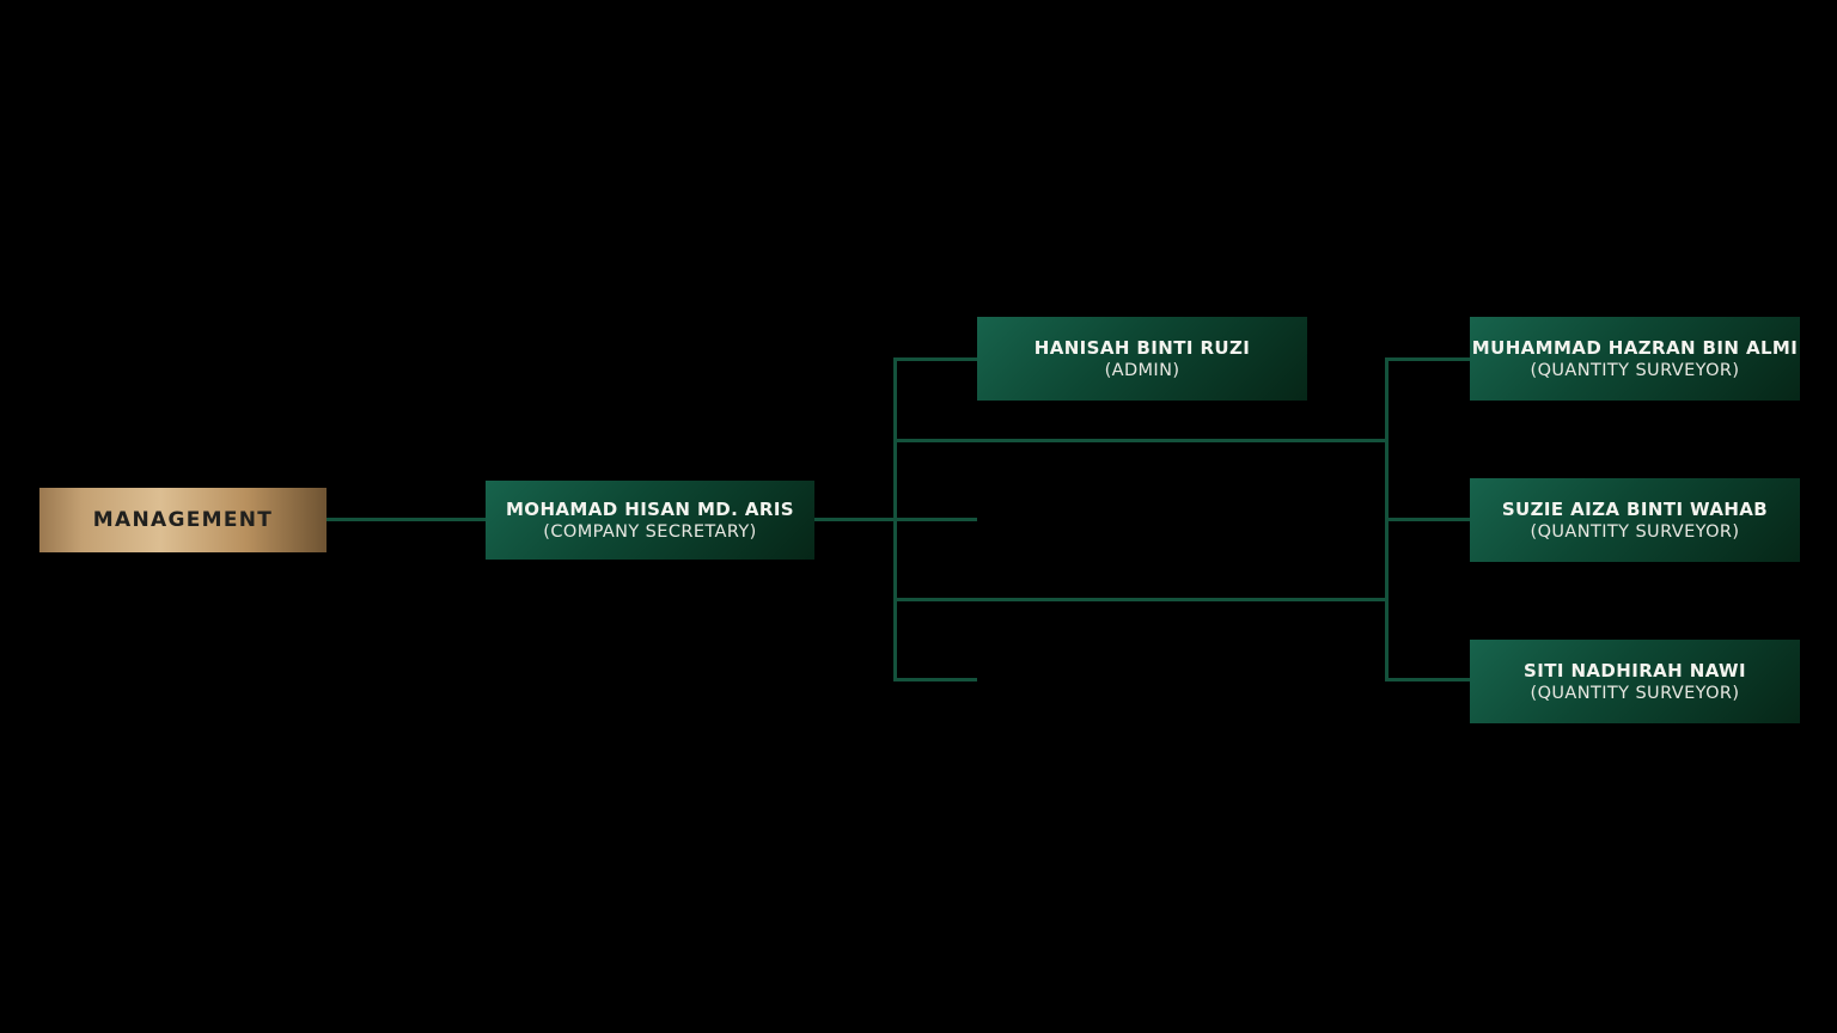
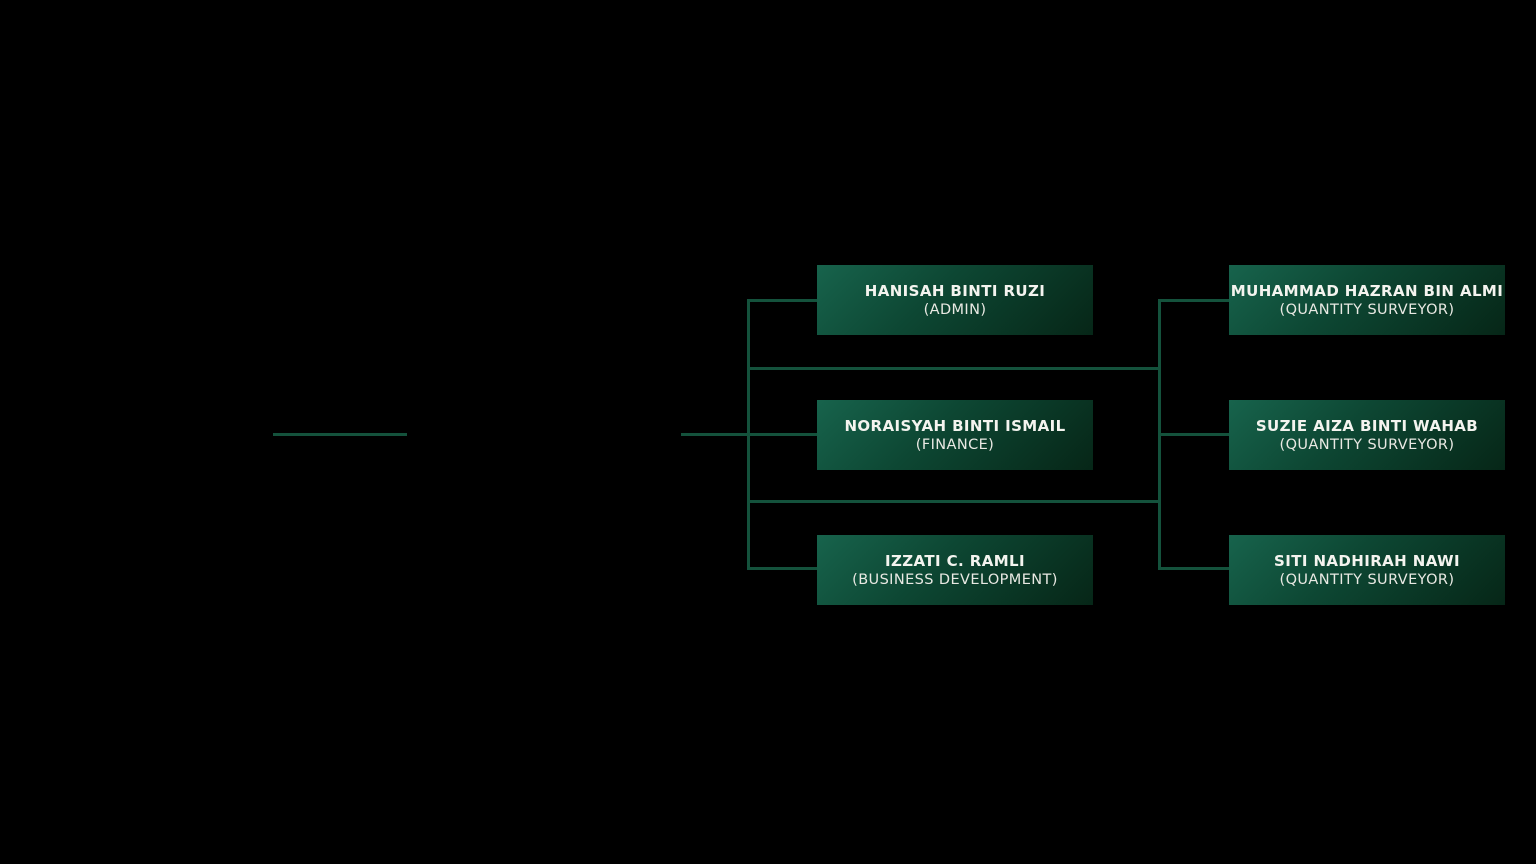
- MANAGEMENT
- MOHAMAD HISAN MD. ARIS
- (COMPANY SECRETARY)
  HANISAH BINTI RUZI
  (ADMIN)
+ NORAISYAH BINTI ISMAIL
+ (FINANCE)
+ IZZATI C. RAMLI
+ (BUSINESS DEVELOPMENT)
  MUHAMMAD HAZRAN BIN ALMI
  (QUANTITY SURVEYOR)
  SUZIE AIZA BINTI WAHAB
  (QUANTITY SURVEYOR)
  SITI NADHIRAH NAWI
  (QUANTITY SURVEYOR)
